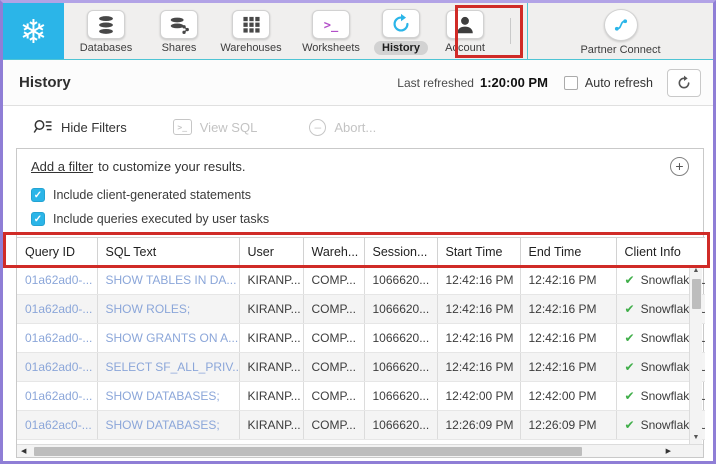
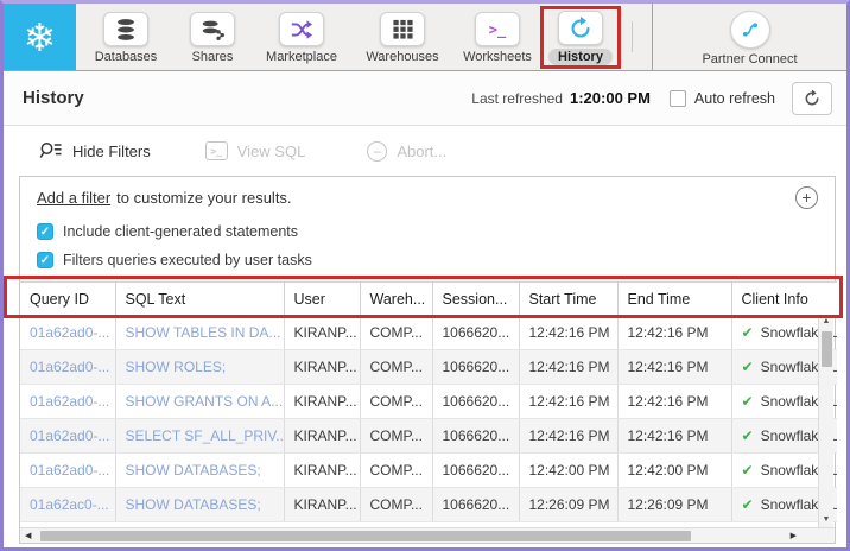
  ❄
  Databases
  Shares
+ Marketplace
  Warehouses
  >_
  Worksheets
  History
- Account
  Partner Connect
  History
  Last refreshed
  1:20:00 PM
  Auto refresh
  Hide Filters
  >_
  View SQL
  –
  Abort...
  Add a filter
  to customize your results.
  +
  ✓
  Include client-generated statements
  ✓
- Include queries executed by user tasks
+ Filters queries executed by user tasks
  Query ID	SQL Text	User	Wareh...	Session...	Start Time	End Time	Client Info
  01a62ad0-...	SHOW TABLES IN DA...	KIRANP...	COMP...	1066620...	12:42:16 PM	12:42:16 PM	✔ Snowflak U
  01a62ad0-...	SHOW ROLES;	KIRANP...	COMP...	1066620...	12:42:16 PM	12:42:16 PM	✔ Snowflak U
  01a62ad0-...	SHOW GRANTS ON A...	KIRANP...	COMP...	1066620...	12:42:16 PM	12:42:16 PM	✔ Snowflak U
  01a62ad0-...	SELECT SF_ALL_PRIV..	KIRANP...	COMP...	1066620...	12:42:16 PM	12:42:16 PM	✔ Snowflak U
  01a62ad0-...	SHOW DATABASES;	KIRANP...	COMP...	1066620...	12:42:00 PM	12:42:00 PM	✔ Snowflak U
  01a62ac0-...	SHOW DATABASES;	KIRANP...	COMP...	1066620...	12:26:09 PM	12:26:09 PM	✔ Snowflak U
